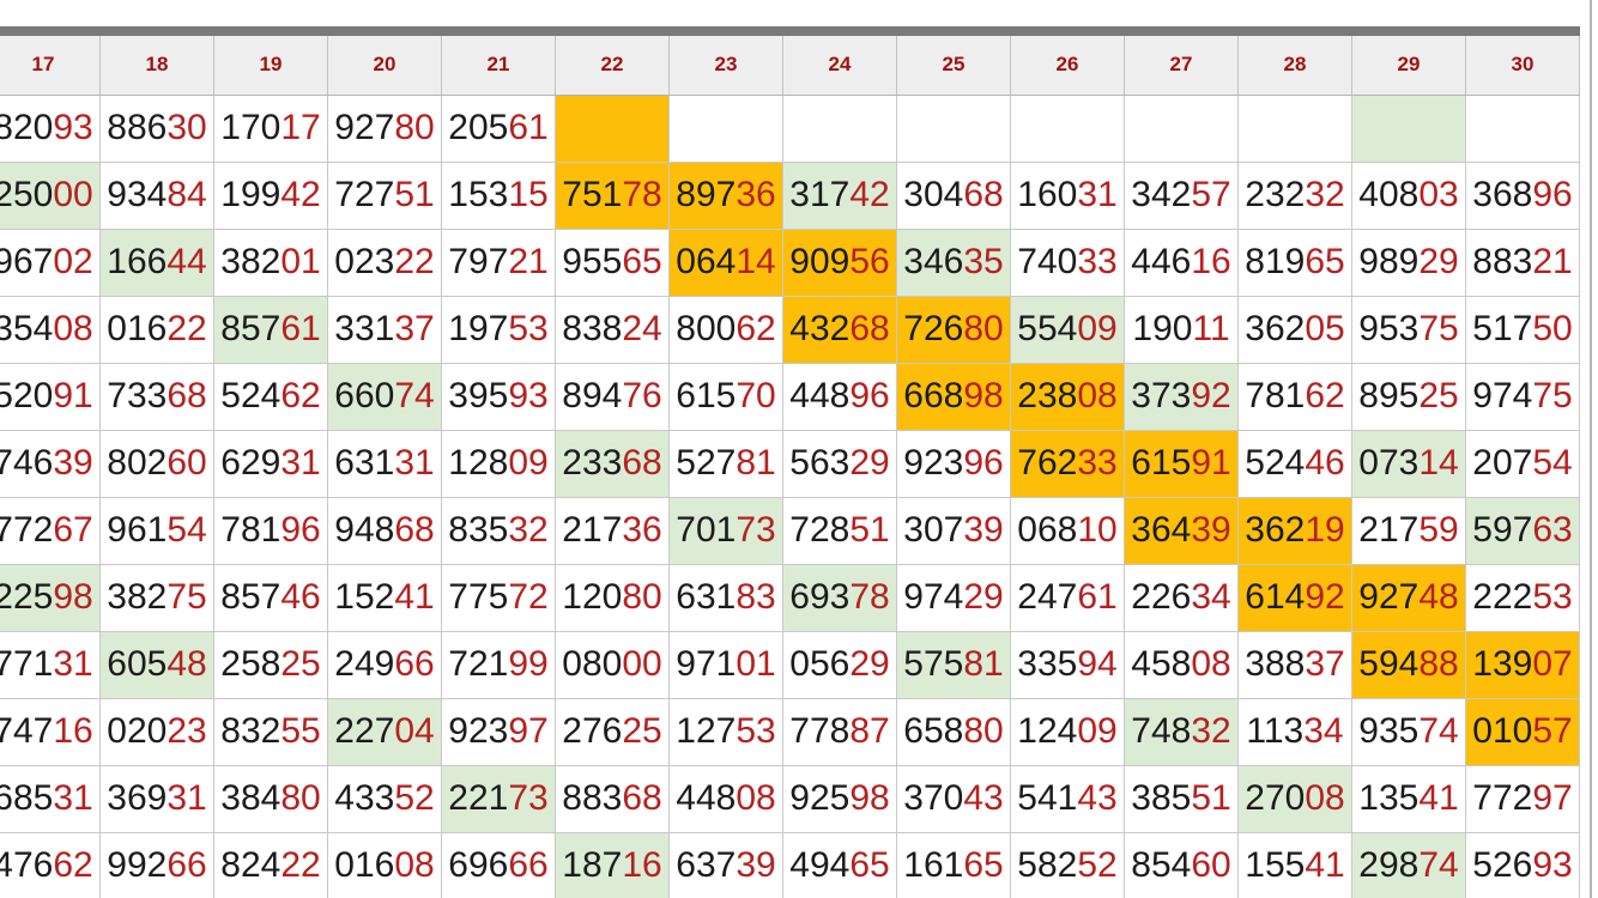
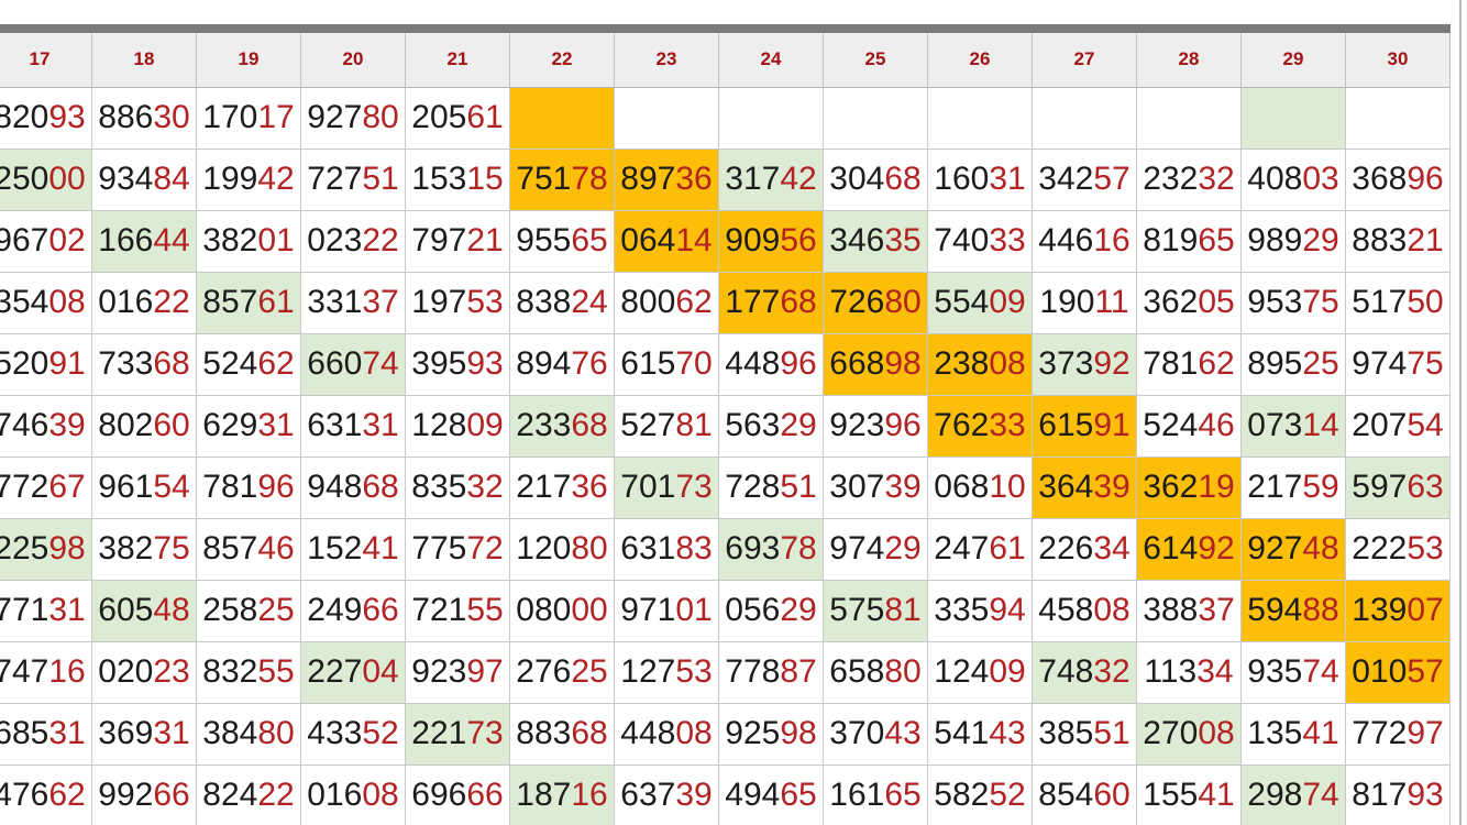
  17	18	19	20	21	22	23	24	25	26	27	28	29	30
  82093	88630	17017	92780	20561
  25000	93484	19942	72751	15315	75178	89736	31742	30468	16031	34257	23232	40803	36896
  96702	16644	38201	02322	79721	95565	06414	90956	34635	74033	44616	81965	98929	88321
- 35408	01622	85761	33137	19753	83824	80062	43268	72680	55409	19011	36205	95375	51750
+ 35408	01622	85761	33137	19753	83824	80062	17768	72680	55409	19011	36205	95375	51750
  52091	73368	52462	66074	39593	89476	61570	44896	66898	23808	37392	78162	89525	97475
  74639	80260	62931	63131	12809	23368	52781	56329	92396	76233	61591	52446	07314	20754
  77267	96154	78196	94868	83532	21736	70173	72851	30739	06810	36439	36219	21759	59763
  22598	38275	85746	15241	77572	12080	63183	69378	97429	24761	22634	61492	92748	22253
- 77131	60548	25825	24966	72199	08000	97101	05629	57581	33594	45808	38837	59488	13907
+ 77131	60548	25825	24966	72155	08000	97101	05629	57581	33594	45808	38837	59488	13907
  74716	02023	83255	22704	92397	27625	12753	77887	65880	12409	74832	11334	93574	01057
  68531	36931	38480	43352	22173	88368	44808	92598	37043	54143	38551	27008	13541	77297
- 47662	99266	82422	01608	69666	18716	63739	49465	16165	58252	85460	15541	29874	52693
+ 47662	99266	82422	01608	69666	18716	63739	49465	16165	58252	85460	15541	29874	81793
